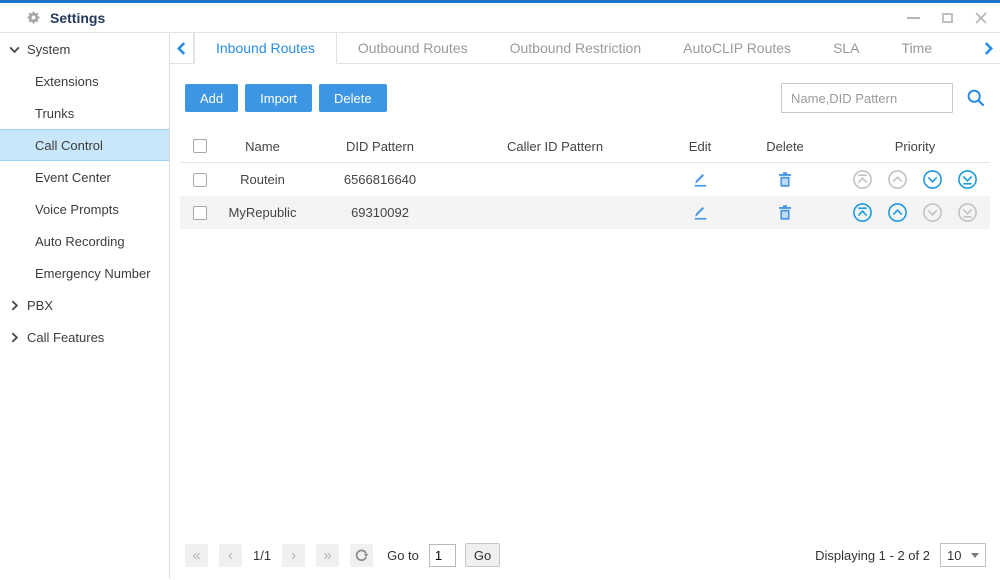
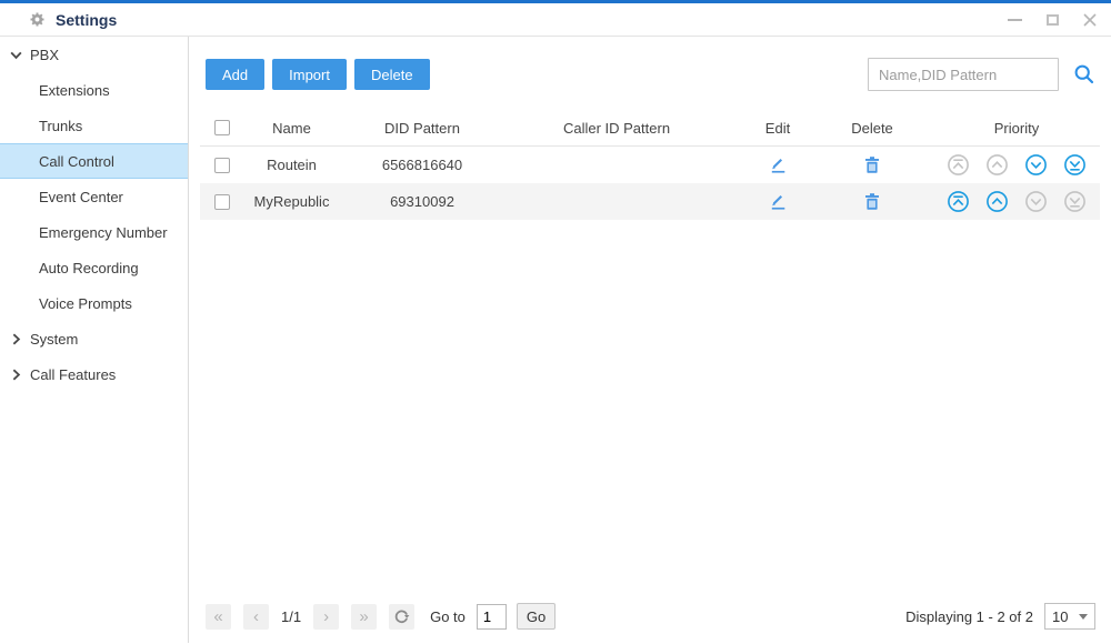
  Settings
- System
+ PBX
  Extensions
  Trunks
  Call Control
  Event Center
- Voice Prompts
+ Emergency Number
  Auto Recording
- Emergency Number
+ Voice Prompts
- PBX
+ System
  Call Features
- Inbound Routes
- Outbound Routes
- Outbound Restriction
- AutoCLIP Routes
- SLA
- Time
  Add
  Import
  Delete
  Name,DID Pattern
  Name
  DID Pattern
  Caller ID Pattern
  Edit
  Delete
  Priority
  Routein
  6566816640
  MyRepublic
  69310092
  «
  ‹
  1/1
  ›
  »
  Go to
  1
  Go
  Displaying 1 - 2 of 2
  10
